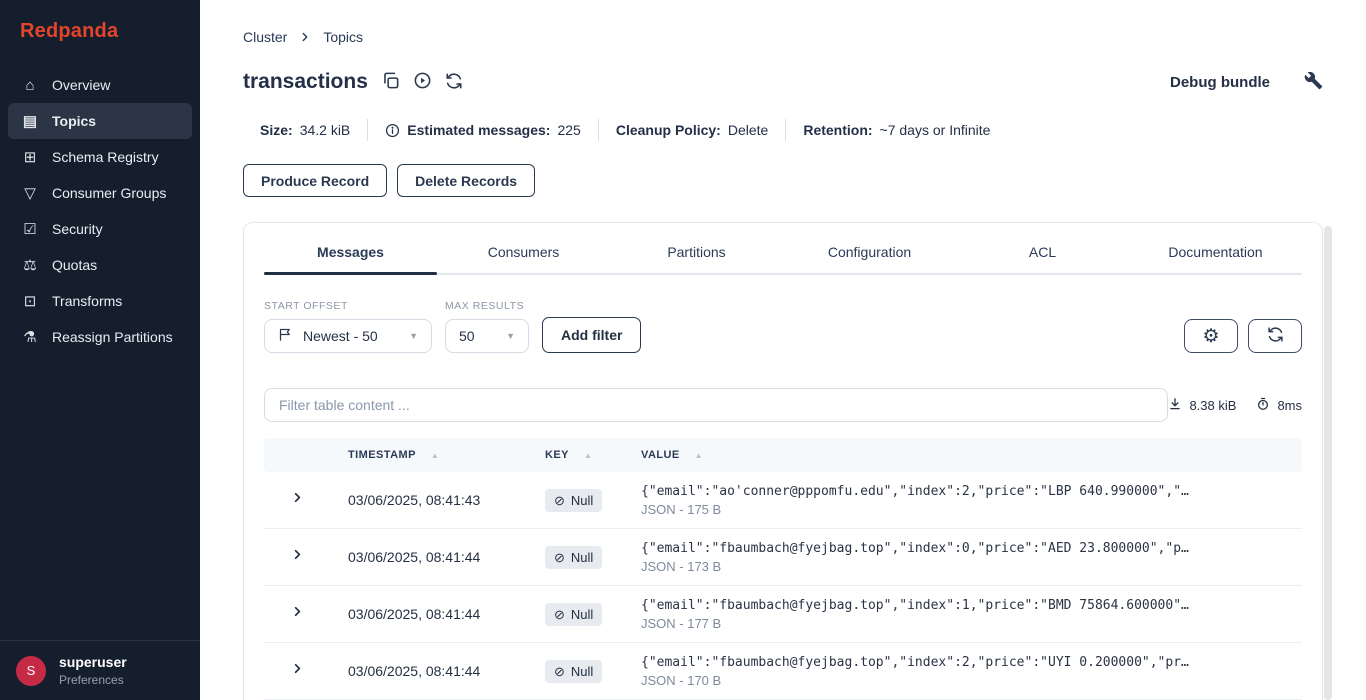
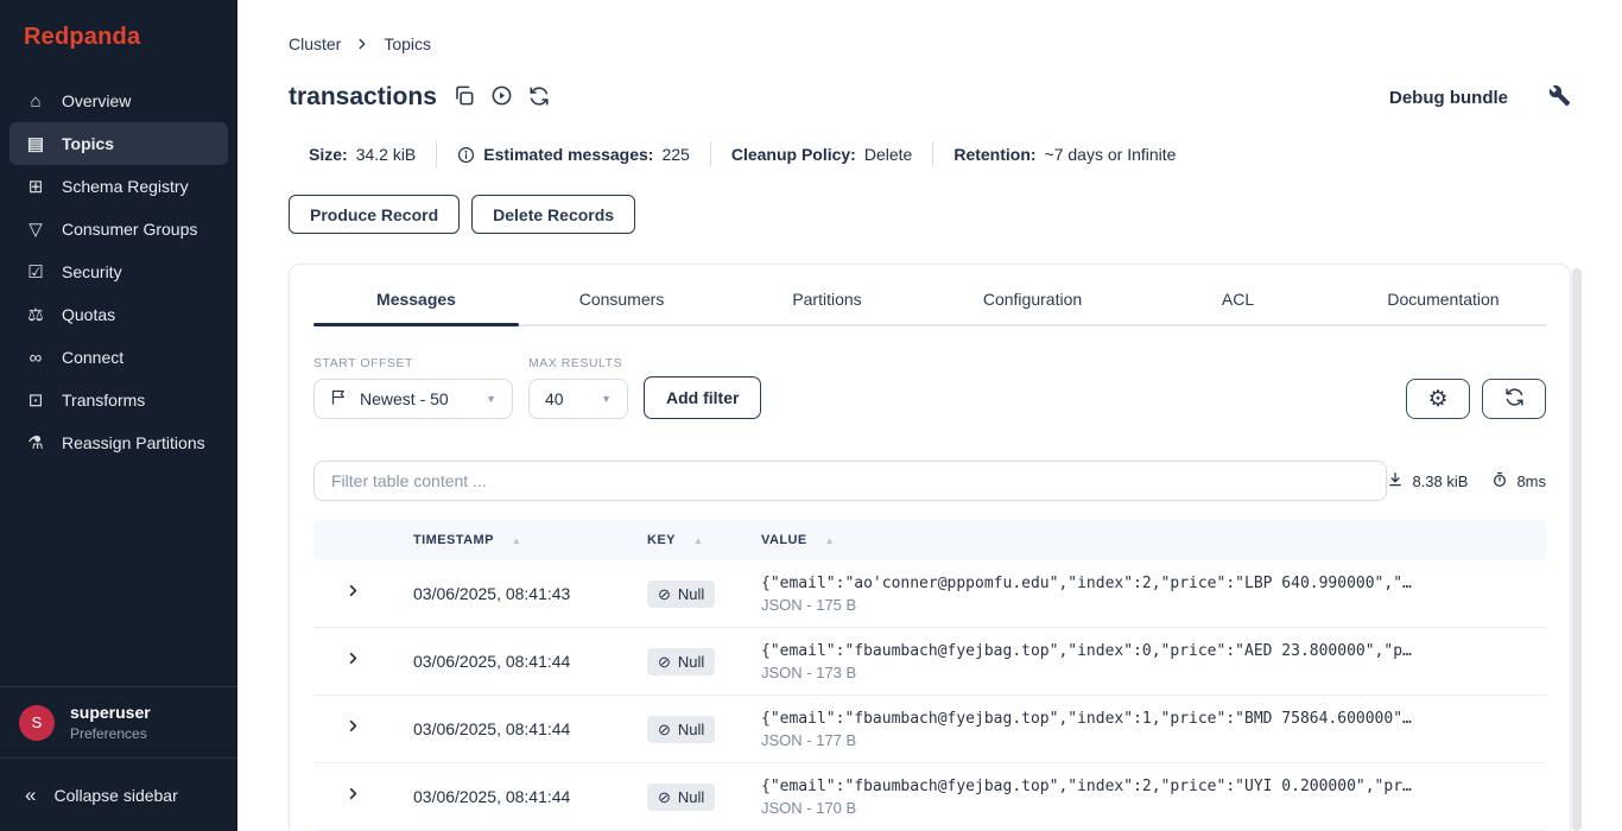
  Redpanda
  ⌂
  Overview
  ▤
  Topics
  ⊞
  Schema Registry
  ▽
  Consumer Groups
  ☑
  Security
  ⚖
  Quotas
+ ∞
+ Connect
  ⊡
  Transforms
  ⚗
  Reassign Partitions
  S
  superuser
  Preferences
+ «
+ Collapse sidebar
  Cluster
  Topics
  transactions
  Debug bundle
  Size:
  34.2 kiB
  Estimated messages:
  225
  Cleanup Policy:
  Delete
  Retention:
  ~7 days or Infinite
  Produce Record
  Delete Records
  Messages
  Consumers
  Partitions
  Configuration
  ACL
  Documentation
  START OFFSET
  Newest - 50
  ▼
  MAX RESULTS
- 50
+ 40
  ▼
  Add filter
  ⚙
  Filter table content ...
  8.38 kiB
  8ms
  TIMESTAMP
  ▲
  KEY
  ▲
  VALUE
  ▲
  03/06/2025, 08:41:43
  ⊘
  Null
  {"email":"ao'conner@pppomfu.edu","index":2,"price":"LBP 640.990000","…
  JSON - 175 B
  03/06/2025, 08:41:44
  ⊘
  Null
  {"email":"fbaumbach@fyejbag.top","index":0,"price":"AED 23.800000","p…
  JSON - 173 B
  03/06/2025, 08:41:44
  ⊘
  Null
  {"email":"fbaumbach@fyejbag.top","index":1,"price":"BMD 75864.600000"…
  JSON - 177 B
  03/06/2025, 08:41:44
  ⊘
  Null
  {"email":"fbaumbach@fyejbag.top","index":2,"price":"UYI 0.200000","pr…
  JSON - 170 B
